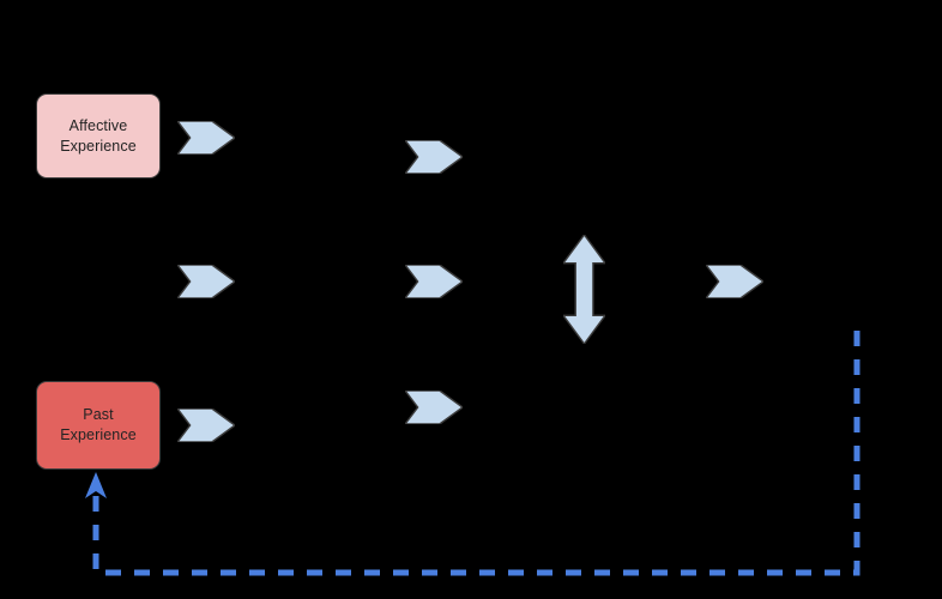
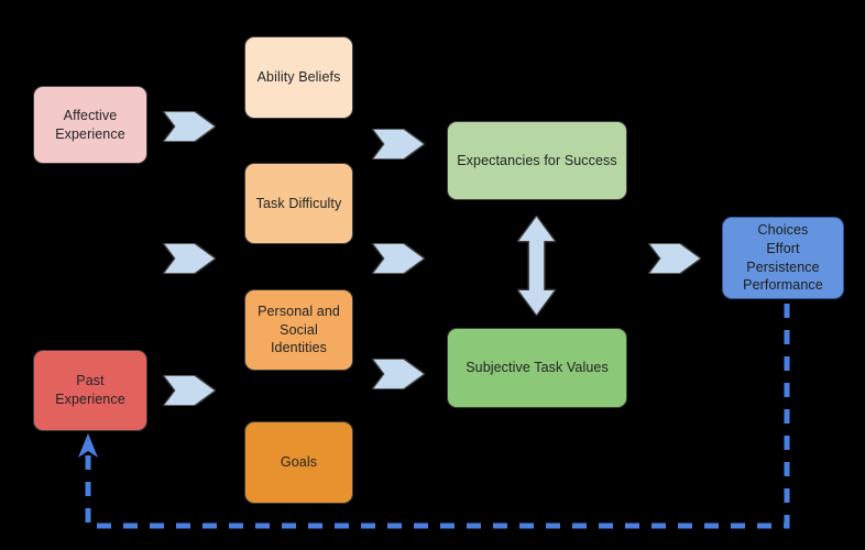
  Affective
  Experience
  Past
  Experience
+ Ability Beliefs
+ Task Difficulty
+ Personal and
+ Social
+ Identities
+ Goals
+ Expectancies for Success
+ Subjective Task Values
+ Choices
+ Effort
+ Persistence
+ Performance
